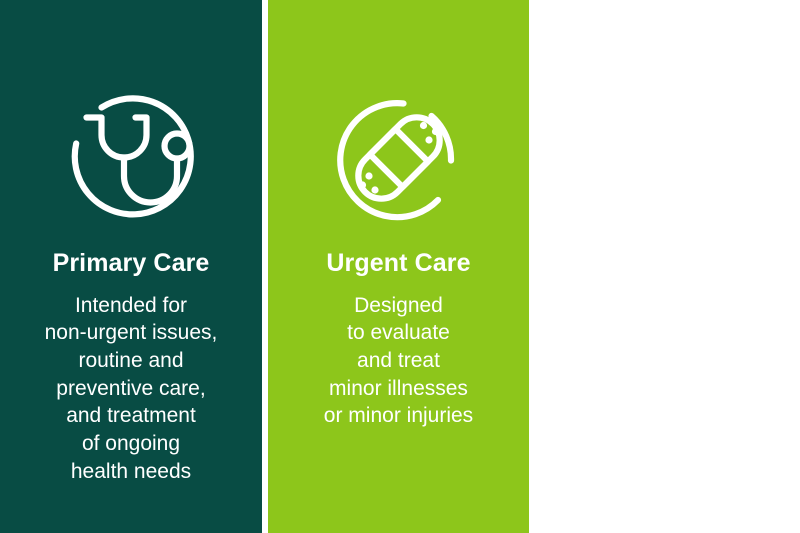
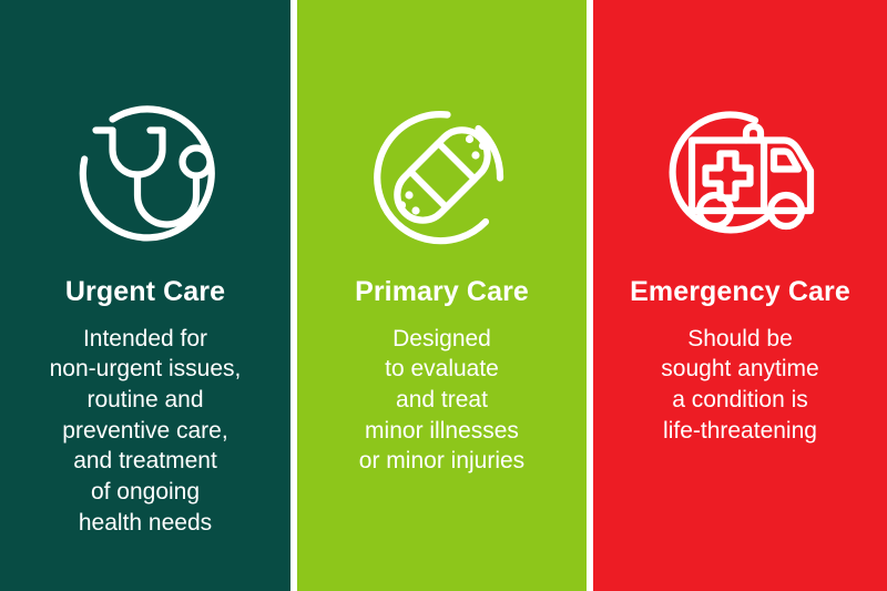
- Primary Care
+ Urgent Care
  Intended for
  non-urgent issues,
  routine and
  preventive care,
  and treatment
  of ongoing
  health needs
- Urgent Care
+ Primary Care
  Designed
  to evaluate
  and treat
  minor illnesses
  or minor injuries
+ Emergency Care
+ Should be
+ sought anytime
+ a condition is
+ life-threatening
